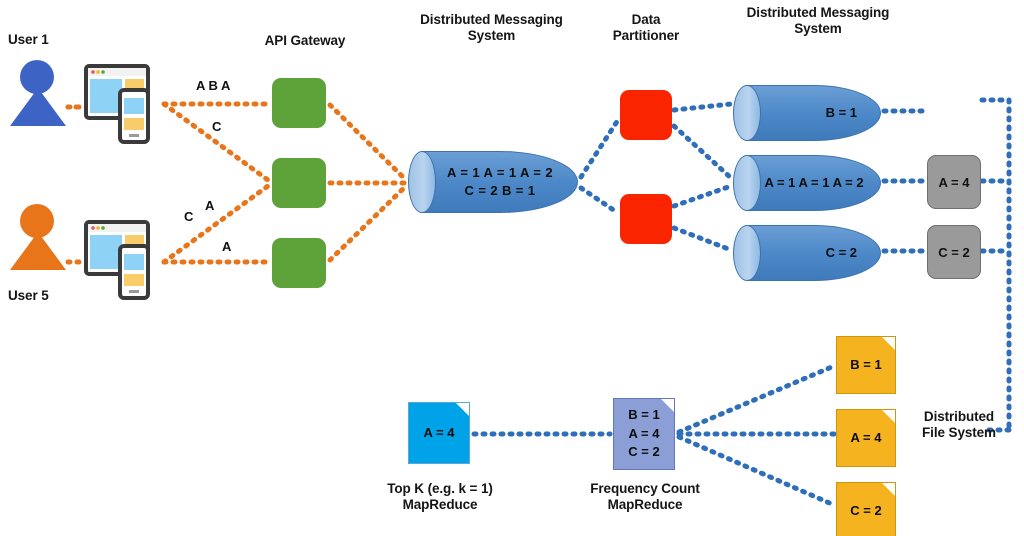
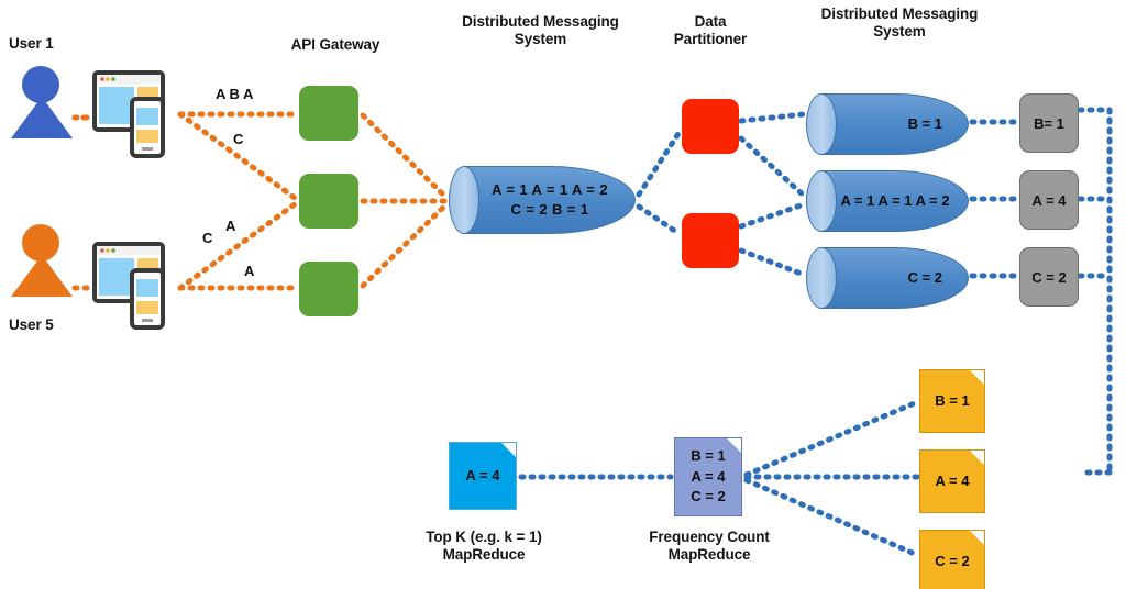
  API Gateway
  Distributed Messaging
  System
  Data
  Partitioner
  Distributed Messaging
  System
  User 1
  User 5
  A B A
  C
  C
  A
  A
  A = 1 A = 1 A = 2
  C = 2 B = 1
  B = 1
  A = 1 A = 1 A = 2
  C = 2
+ B= 1
  A = 4
  C = 2
  B = 1
  A = 4
  C = 2
- Distributed
- File System
  B = 1
  A = 4
  C = 2
  Frequency Count
  MapReduce
  A = 4
  Top K (e.g. k = 1)
  MapReduce
